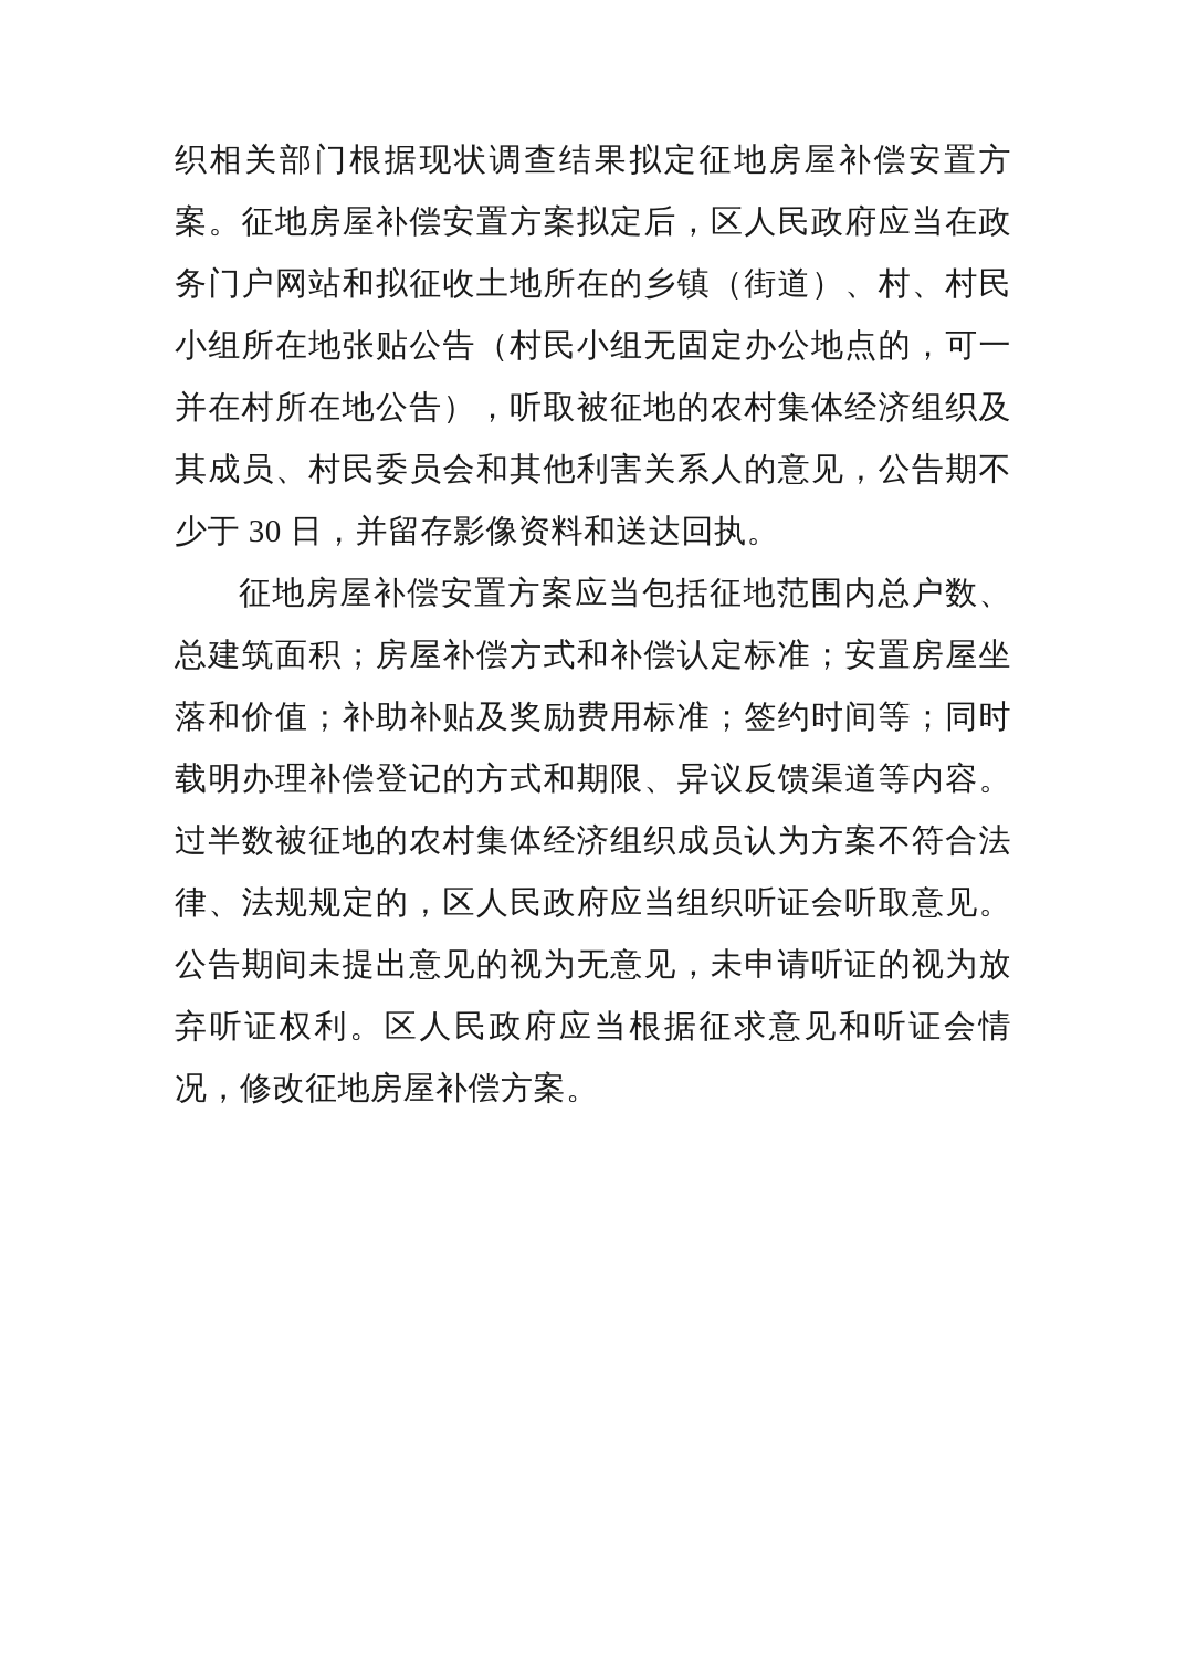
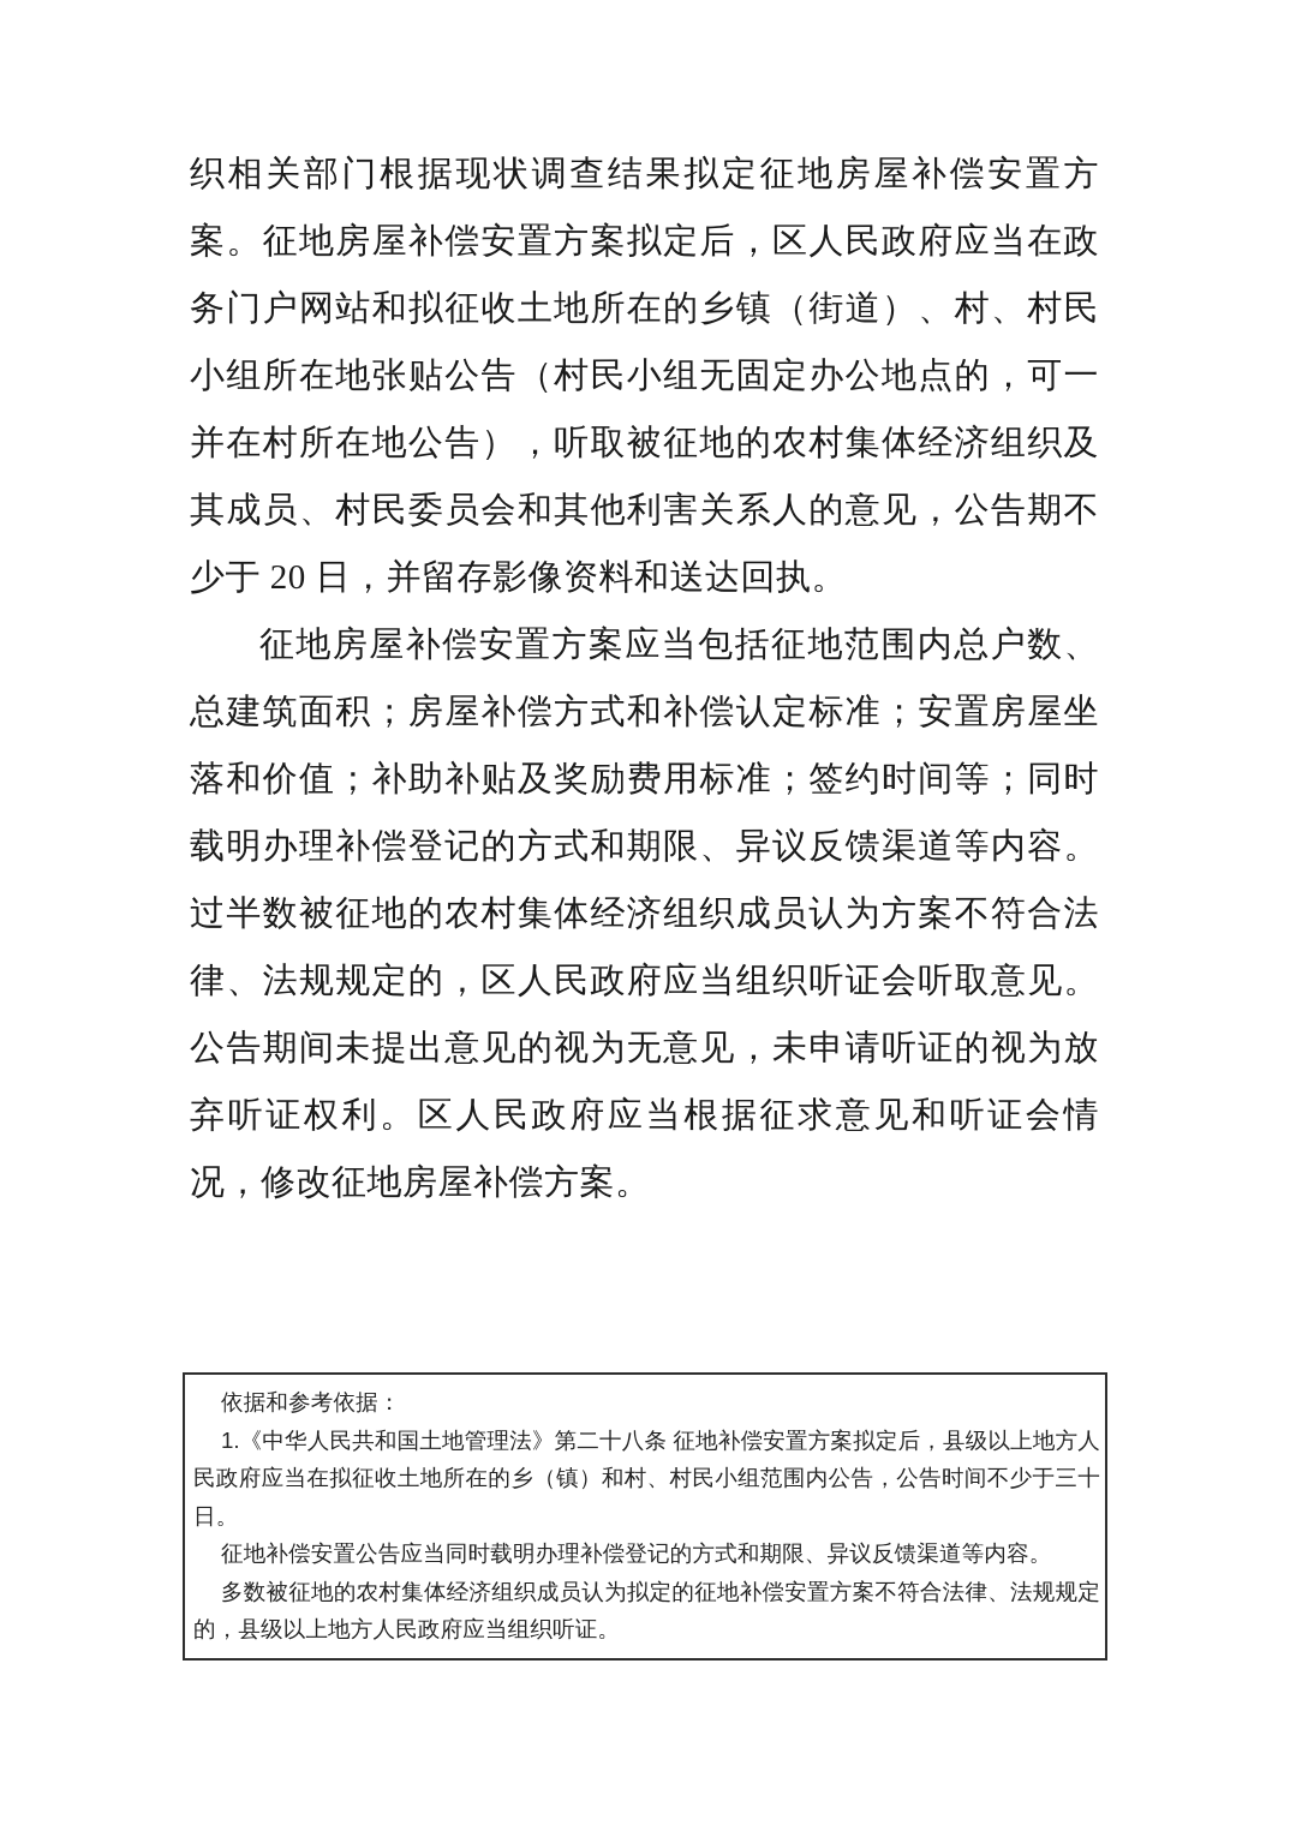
- 织相关部门根据现状调查结果拟定征地房屋补偿安置方案。征地房屋补偿安置方案拟定后，区人民政府应当在政务门户网站和拟征收土地所在的乡镇（街道）、村、村民小组所在地张贴公告（村民小组无固定办公地点的，可一并在村所在地公告），听取被征地的农村集体经济组织及其成员、村民委员会和其他利害关系人的意见，公告期不少于 30 日，并留存影像资料和送达回执。
+ 织相关部门根据现状调查结果拟定征地房屋补偿安置方案。征地房屋补偿安置方案拟定后，区人民政府应当在政务门户网站和拟征收土地所在的乡镇（街道）、村、村民小组所在地张贴公告（村民小组无固定办公地点的，可一并在村所在地公告），听取被征地的农村集体经济组织及其成员、村民委员会和其他利害关系人的意见，公告期不少于 20 日，并留存影像资料和送达回执。
  征地房屋补偿安置方案应当包括征地范围内总户数、总建筑面积；房屋补偿方式和补偿认定标准；安置房屋坐落和价值；补助补贴及奖励费用标准；签约时间等；同时载明办理补偿登记的方式和期限、异议反馈渠道等内容。过半数被征地的农村集体经济组织成员认为方案不符合法律、法规规定的，区人民政府应当组织听证会听取意见。公告期间未提出意见的视为无意见，未申请听证的视为放弃听证权利。区人民政府应当根据征求意见和听证会情况，修改征地房屋补偿方案。
+ 依据和参考依据：
+ 1.《中华人民共和国土地管理法》第二十八条 征地补偿安置方案拟定后，县级以上地方人民政府应当在拟征收土地所在的乡（镇）和村、村民小组范围内公告，公告时间不少于三十日。
+ 征地补偿安置公告应当同时载明办理补偿登记的方式和期限、异议反馈渠道等内容。
+ 多数被征地的农村集体经济组织成员认为拟定的征地补偿安置方案不符合法律、法规规定的，县级以上地方人民政府应当组织听证。
